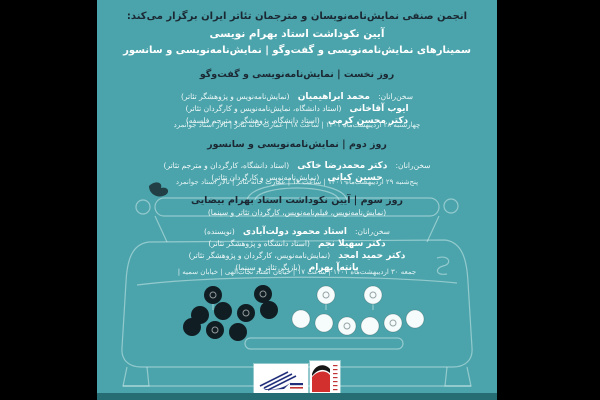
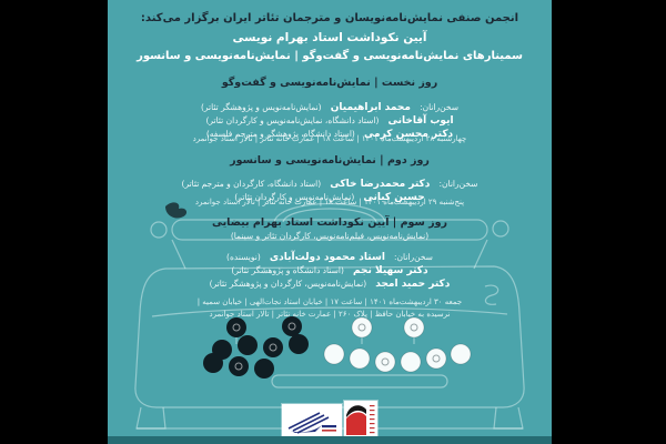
  انجمن صنفی نمایشنامهنویسان و مترجمان تئاتر ایران برگزار می‌کند:
  آیین نکوداشت استاد بهرام نویسی
  سمینارهای نمایش‌نامه‌نویسی و گفت‌وگو | نمایشنامهنویسی و سانسور
  روز نخست | نمایش‌نامه‌نویسی و گفت‌وگو
  سخن‌رانان: محمد ابراهیمیان (نمایش‌نامه‌نویس و پژوهشگر تئاتر)
  ایوب آقاخانی (استاد دانشگاه، نمایش‌نامه‌نویس و کارگردان تئاتر)
  دکتر محسن کرمی (استاد دانشگاه، پژوهشگر و مترجم فلسفه)
  چهارشنبه ۲۸ اردیبهشت‌ماه ۱۴۰۱ | ساعت ۱۸ | عمارت خانه تئاتر | تالار استاد جوانمرد
  روز دوم | نمایشنامه‌نویسی و سانسور
  سخن‌رانان: دکتر محمدرضا خاکی (استاد دانشگاه، کارگردان و مترجم تئاتر)
  حسین کیانی (نمایش‌نامه‌نویس و کارگردان تئاتر)
  پنج‌شنبه ۲۹ اردیبهشت‌ماه ۱۴۰۱ | ساعت ۱۸ | عمارت خانه تئاتر | تالار استاد جوانمرد
  روز سوم | آیین نکوداشت استاد بهرام بیضایی
  (نمایش‌نامه‌نویس، فیلم‌نامه‌نویس، کارگردان تئاتر و سینما)
  سخن‌رانان: استاد محمود دولت‌آبادی (نویسنده)
  دکتر سهیلا نجم (استاد دانشگاه و پژوهشگر تئاتر)
  دکتر حمید امجد (نمایش‌نامه‌نویس، کارگردان و پژوهشگر تئاتر)
- پانته‌آ بهرام (بازیگر تئاتر و سینما)
  جمعه ۳۰ اردیبهشت‌ماه ۱۴۰۱ | ساعت ۱۷ | خیابان استاد نجات‌الهی | خیابان سمیه |
+ نرسیده به خیابان حافظ | پلاک ۲۶۰ | عمارت خانه تئاتر | تالار استاد جوانمرد
